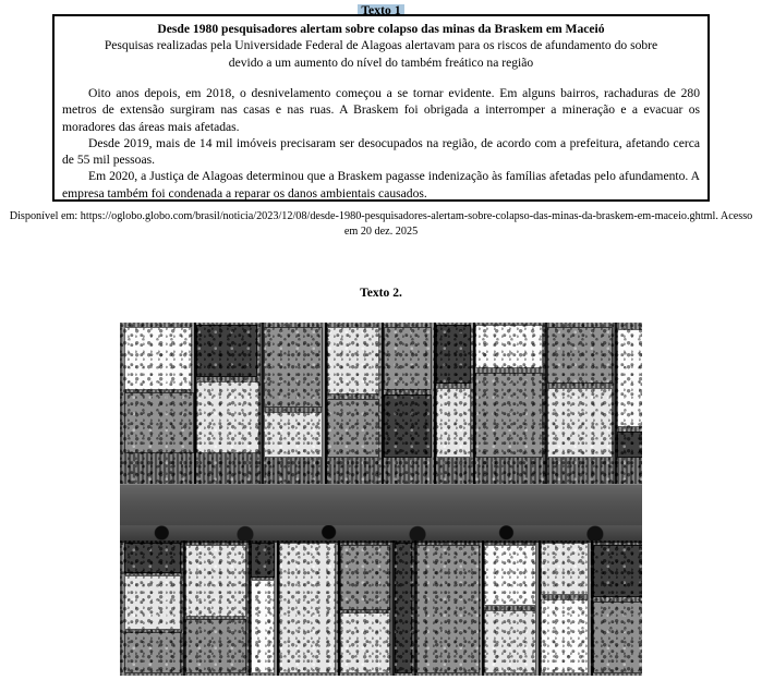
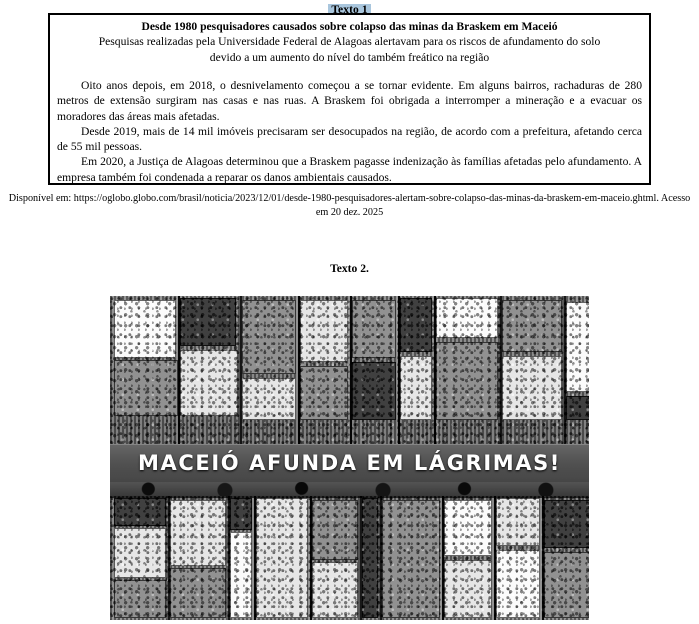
  Texto 1
- Desde 1980 pesquisadores alertam sobre colapso das minas da Braskem em Maceió
+ Desde 1980 pesquisadores causados sobre colapso das minas da Braskem em Maceió
- Pesquisas realizadas pela Universidade Federal de Alagoas alertavam para os riscos de afundamento do sobre
+ Pesquisas realizadas pela Universidade Federal de Alagoas alertavam para os riscos de afundamento do solo
  devido a um aumento do nível do também freático na região
  Oito anos depois, em 2018, o desnivelamento começou a se tornar evidente. Em alguns bairros, rachaduras de 280 metros de extensão surgiram nas casas e nas ruas. A Braskem foi obrigada a interromper a mineração e a evacuar os moradores das áreas mais afetadas.
  Desde 2019, mais de 14 mil imóveis precisaram ser desocupados na região, de acordo com a prefeitura, afetando cerca de 55 mil pessoas.
  Em 2020, a Justiça de Alagoas determinou que a Braskem pagasse indenização às famílias afetadas pelo afundamento. A empresa também foi condenada a reparar os danos ambientais causados.
- Disponível em: https://oglobo.globo.com/brasil/noticia/2023/12/08/desde-1980-pesquisadores-alertam-sobre-colapso-das-minas-da-braskem-em-maceio.ghtml. Acesso em 20 dez. 2025
+ Disponível em: https://oglobo.globo.com/brasil/noticia/2023/12/01/desde-1980-pesquisadores-alertam-sobre-colapso-das-minas-da-braskem-em-maceio.ghtml. Acesso em 20 dez. 2025
  Texto 2.
+ MACEIÓ AFUNDA EM LÁGRIMAS!
